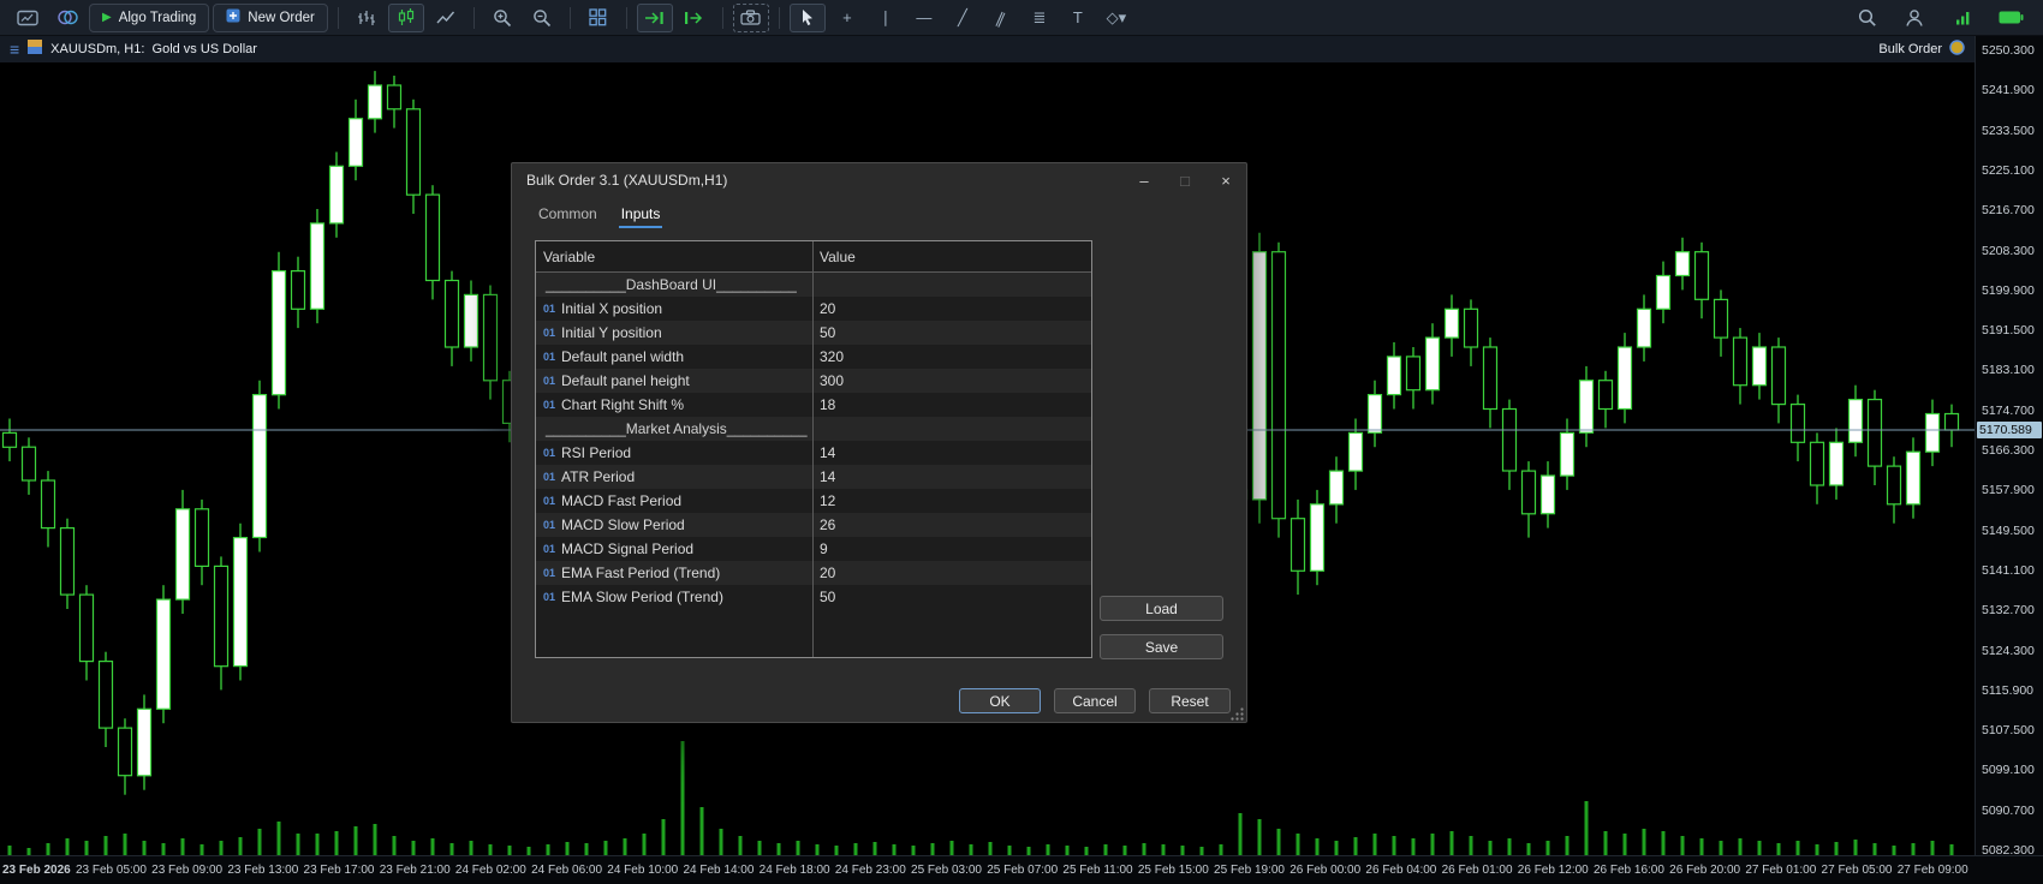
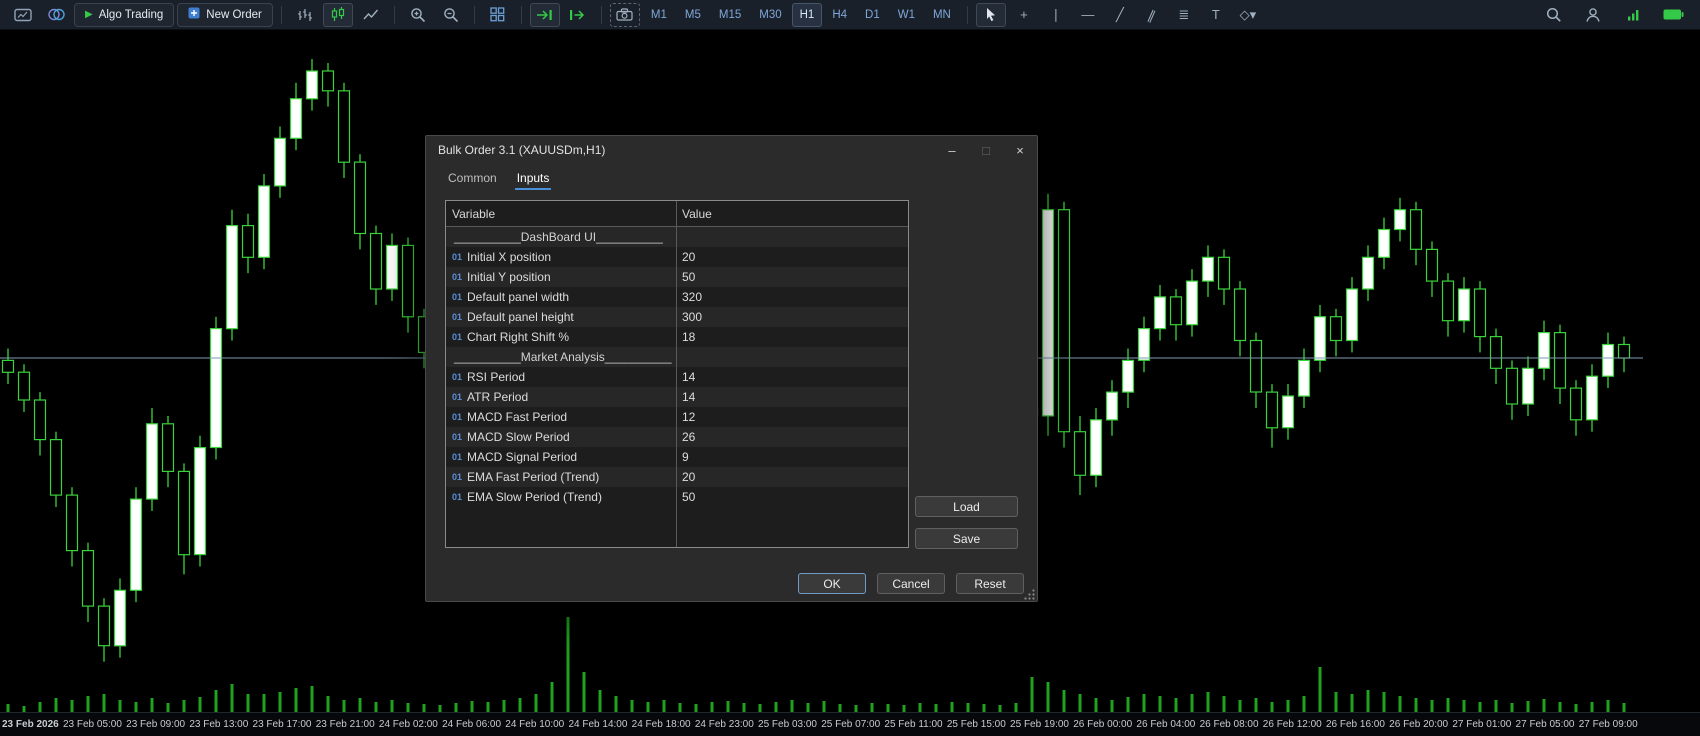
  ▶
  Algo Trading
  New Order
+ M1
+ M5
+ M15
+ M30
+ H1
+ H4
+ D1
+ W1
+ MN
  +
  ∣
  ―
  ╱
  ≣
  T
  ◇▾
- ≡
- XAUUSDm, H1: Gold vs US Dollar
- Bulk Order
- 5250.300
- 5241.900
- 5233.500
- 5225.100
- 5216.700
- 5208.300
- 5199.900
- 5191.500
- 5183.100
- 5174.700
- 5166.300
- 5157.900
- 5149.500
- 5141.100
- 5132.700
- 5124.300
- 5115.900
- 5107.500
- 5099.100
- 5090.700
- 5082.300
- 5170.589
  Bulk Order 3.1 (XAUUSDm,H1)
  –
  □
  ×
  Common
  Inputs
  Variable
  Value
  __________DashBoard UI__________
  01
  Initial X position
  20
  01
  Initial Y position
  50
  01
  Default panel width
  320
  01
  Default panel height
  300
  01
  Chart Right Shift %
  18
  __________Market Analysis__________
  01
  RSI Period
  14
  01
  ATR Period
  14
  01
  MACD Fast Period
  12
  01
  MACD Slow Period
  26
  01
  MACD Signal Period
  9
  01
  EMA Fast Period (Trend)
  20
  01
  EMA Slow Period (Trend)
  50
  Load
  Save
  OK
  Cancel
  Reset
  23 Feb 2026
  23 Feb 05:00
  23 Feb 09:00
  23 Feb 13:00
  23 Feb 17:00
  23 Feb 21:00
  24 Feb 02:00
  24 Feb 06:00
  24 Feb 10:00
  24 Feb 14:00
  24 Feb 18:00
  24 Feb 23:00
  25 Feb 03:00
  25 Feb 07:00
  25 Feb 11:00
  25 Feb 15:00
  25 Feb 19:00
  26 Feb 00:00
  26 Feb 04:00
- 26 Feb 01:00
+ 26 Feb 08:00
  26 Feb 12:00
  26 Feb 16:00
  26 Feb 20:00
  27 Feb 01:00
  27 Feb 05:00
  27 Feb 09:00
